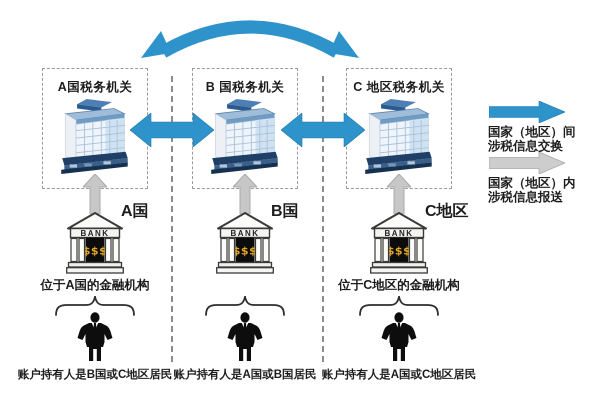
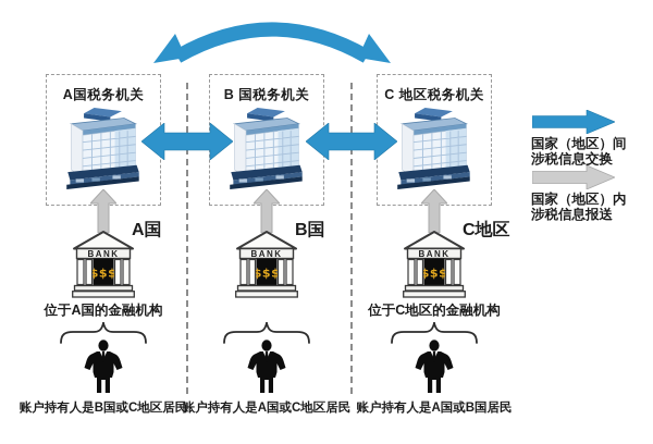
  A国税务机关
  A国
  BANK
  $$$
  位于A国的金融机构
  账户持有人是B国或C地区居民
  B 国税务机关
  B国
  BANK
  $$$
- 账户持有人是A国或B国居民
+ 账户持有人是A国或C地区居民
  C 地区税务机关
  C地区
  BANK
  $$$
  位于C地区的金融机构
- 账户持有人是A国或C地区居民
+ 账户持有人是A国或B国居民
  国家（地区）间
  涉税信息交换
  国家（地区）内
  涉税信息报送
